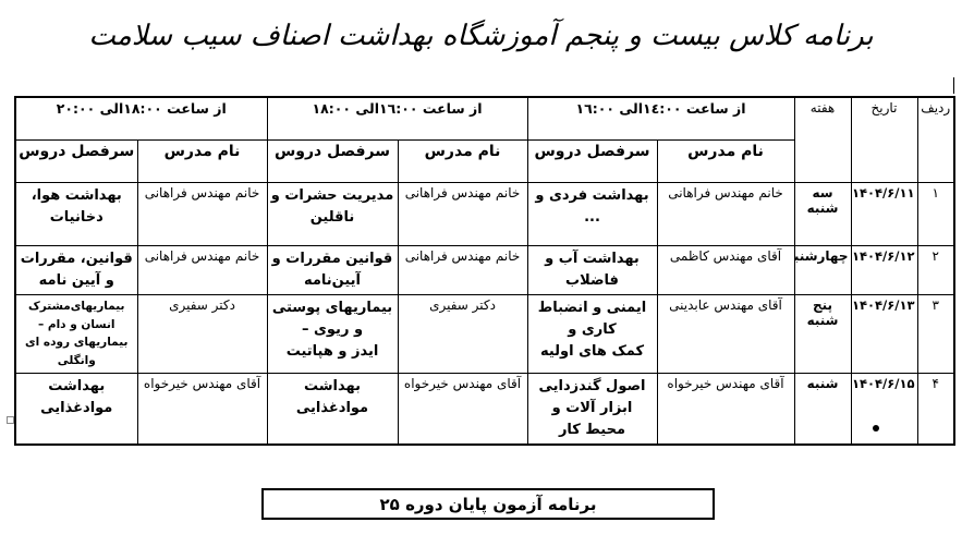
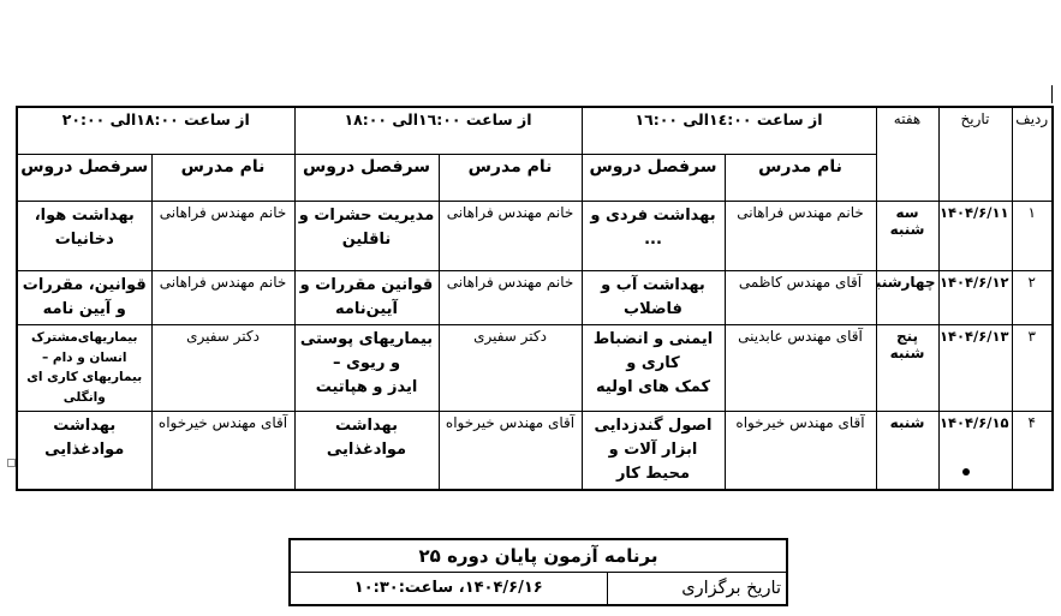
- برنامه کلاس بیست و پنجم آموزشگاه بهداشت اصناف سیب سلامت
  ردیف	تاریخ	هفته	از ساعت ١٤:٠٠الی ١٦:٠٠	از ساعت ١٦:٠٠الی ١٨:٠٠	از ساعت ١٨:٠٠الی ٢٠:٠٠
  نام مدرس	سرفصل دروس	نام مدرس	سرفصل دروس	نام مدرس	سرفصل دروس
  ۱	۱۴۰۴/۶/۱۱	سه شنبه	خانم مهندس فراهانی	بهداشت فردی و ...	خانم مهندس فراهانی	مدیریت حشرات و ناقلین	خانم مهندس فراهانی	بهداشت هوا، دخانیات
  ۲	۱۴۰۴/۶/۱۲	چهارشنب	آقای مهندس کاظمی	بهداشت آب و فاضلاب	خانم مهندس فراهانی	قوانین مقررات و آیین‌نامه	خانم مهندس فراهانی	قوانین، مقررات و آیین نامه
- ۳	۱۴۰۴/۶/۱۳	پنج شنبه	آقای مهندس عابدینی	ایمنی و انضباط کاری و کمک های اولیه	دکتر سفیری	بیماریهای پوستی و ریوی – ایدز و هپاتیت	دکتر سفیری	بیماریهای‌مشترک انسان و دام – بیماریهای روده ای وانگلی
+ ۳	۱۴۰۴/۶/۱۳	پنج شنبه	آقای مهندس عابدینی	ایمنی و انضباط کاری و کمک های اولیه	دکتر سفیری	بیماریهای پوستی و ریوی – ایدز و هپاتیت	دکتر سفیری	بیماریهای‌مشترک انسان و دام – بیماریهای کاری ای وانگلی
  ۴	۱۴۰۴/۶/۱۵	شنبه	آقای مهندس خیرخواه	اصول گندزدایی ابزار آلات و محیط کار	آقای مهندس خیرخواه	بهداشت موادغذایی	آقای مهندس خیرخواه	بهداشت موادغذایی
  برنامه آزمون پایان دوره ۲۵
+ تاریخ برگزاری	۱۴۰۴/۶/۱۶، ساعت:۱۰:۳۰
